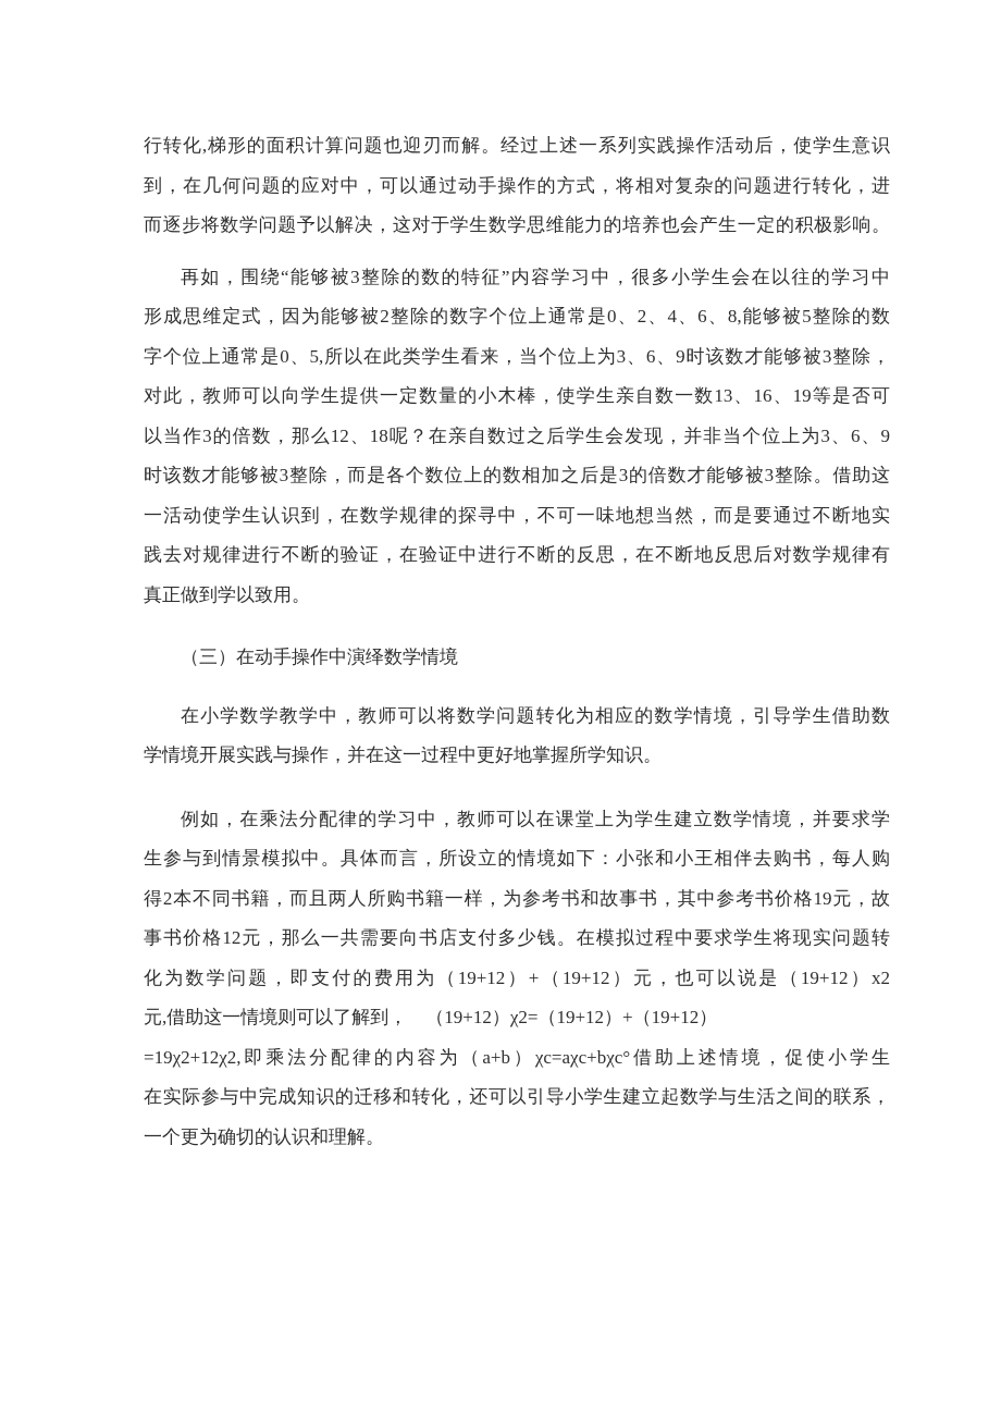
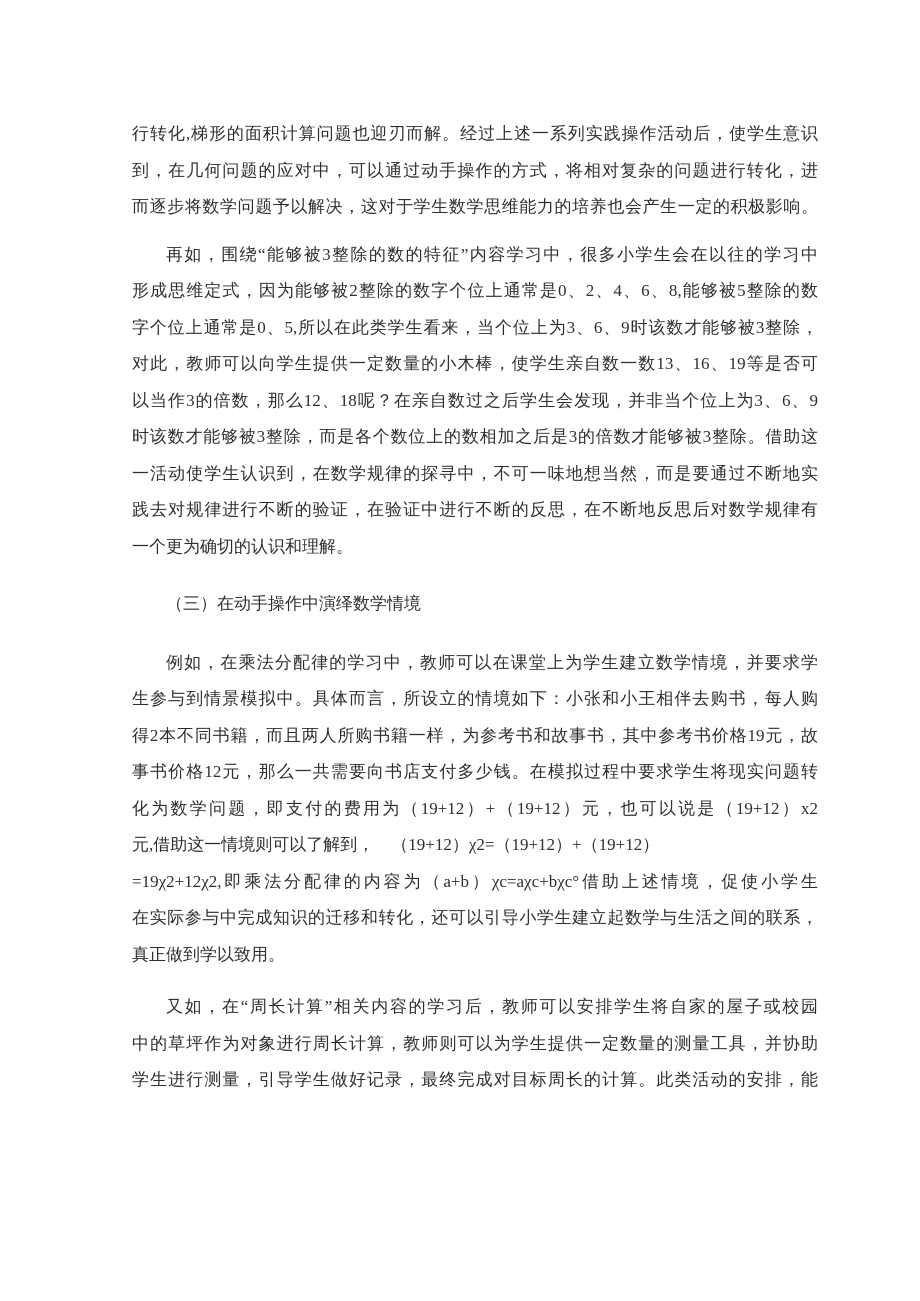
  行转化,梯形的面积计算问题也迎刃而解。经过上述一系列实践操作活动后，使学生意识
  到，在几何问题的应对中，可以通过动手操作的方式，将相对复杂的问题进行转化，进
  而逐步将数学问题予以解决，这对于学生数学思维能力的培养也会产生一定的积极影响。
  再如，围绕“能够被3整除的数的特征”内容学习中，很多小学生会在以往的学习中
  形成思维定式，因为能够被2整除的数字个位上通常是0、2、4、6、8,能够被5整除的数
  字个位上通常是0、5,所以在此类学生看来，当个位上为3、6、9时该数才能够被3整除，
  对此，教师可以向学生提供一定数量的小木棒，使学生亲自数一数13、16、19等是否可
  以当作3的倍数，那么12、18呢？在亲自数过之后学生会发现，并非当个位上为3、6、9
  时该数才能够被3整除，而是各个数位上的数相加之后是3的倍数才能够被3整除。借助这
  一活动使学生认识到，在数学规律的探寻中，不可一味地想当然，而是要通过不断地实
  践去对规律进行不断的验证，在验证中进行不断的反思，在不断地反思后对数学规律有
- 真正做到学以致用。
+ 一个更为确切的认识和理解。
  （三）在动手操作中演绎数学情境
- 在小学数学教学中，教师可以将数学问题转化为相应的数学情境，引导学生借助数
- 学情境开展实践与操作，并在这一过程中更好地掌握所学知识。
  例如，在乘法分配律的学习中，教师可以在课堂上为学生建立数学情境，并要求学
  生参与到情景模拟中。具体而言，所设立的情境如下：小张和小王相伴去购书，每人购
  得2本不同书籍，而且两人所购书籍一样，为参考书和故事书，其中参考书价格19元，故
  事书价格12元，那么一共需要向书店支付多少钱。在模拟过程中要求学生将现实问题转
  化为数学问题，即支付的费用为（19+12）+（19+12）元，也可以说是（19+12）x2
  元,借助这一情境则可以了解到， （19+12）χ2=（19+12）+（19+12）
  =19χ2+12χ2,即乘法分配律的内容为（a+b）χc=aχc+bχc°借助上述情境，促使小学生
  在实际参与中完成知识的迁移和转化，还可以引导小学生建立起数学与生活之间的联系，
- 一个更为确切的认识和理解。
+ 真正做到学以致用。
+ 又如，在“周长计算”相关内容的学习后，教师可以安排学生将自家的屋子或校园
+ 中的草坪作为对象进行周长计算，教师则可以为学生提供一定数量的测量工具，并协助
+ 学生进行测量，引导学生做好记录，最终完成对目标周长的计算。此类活动的安排，能
